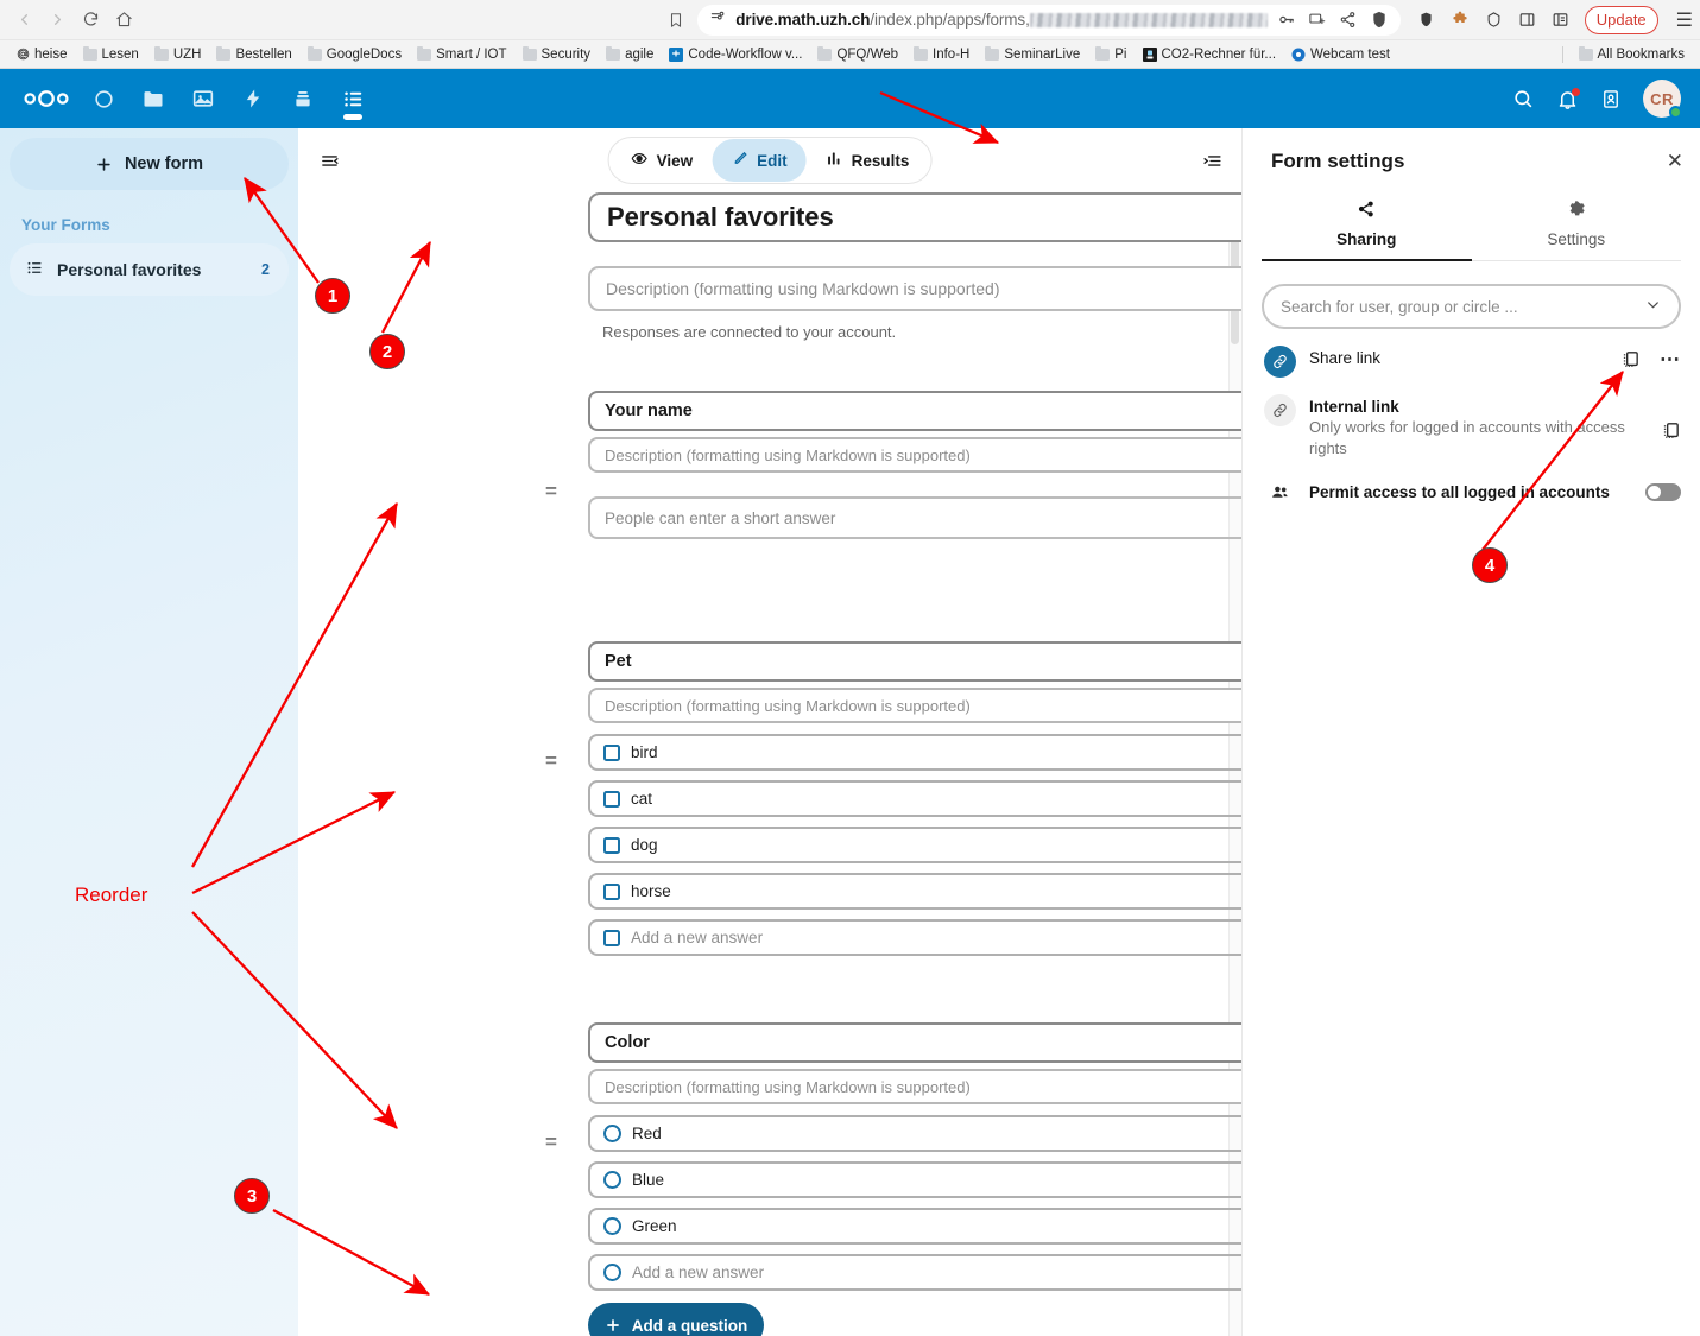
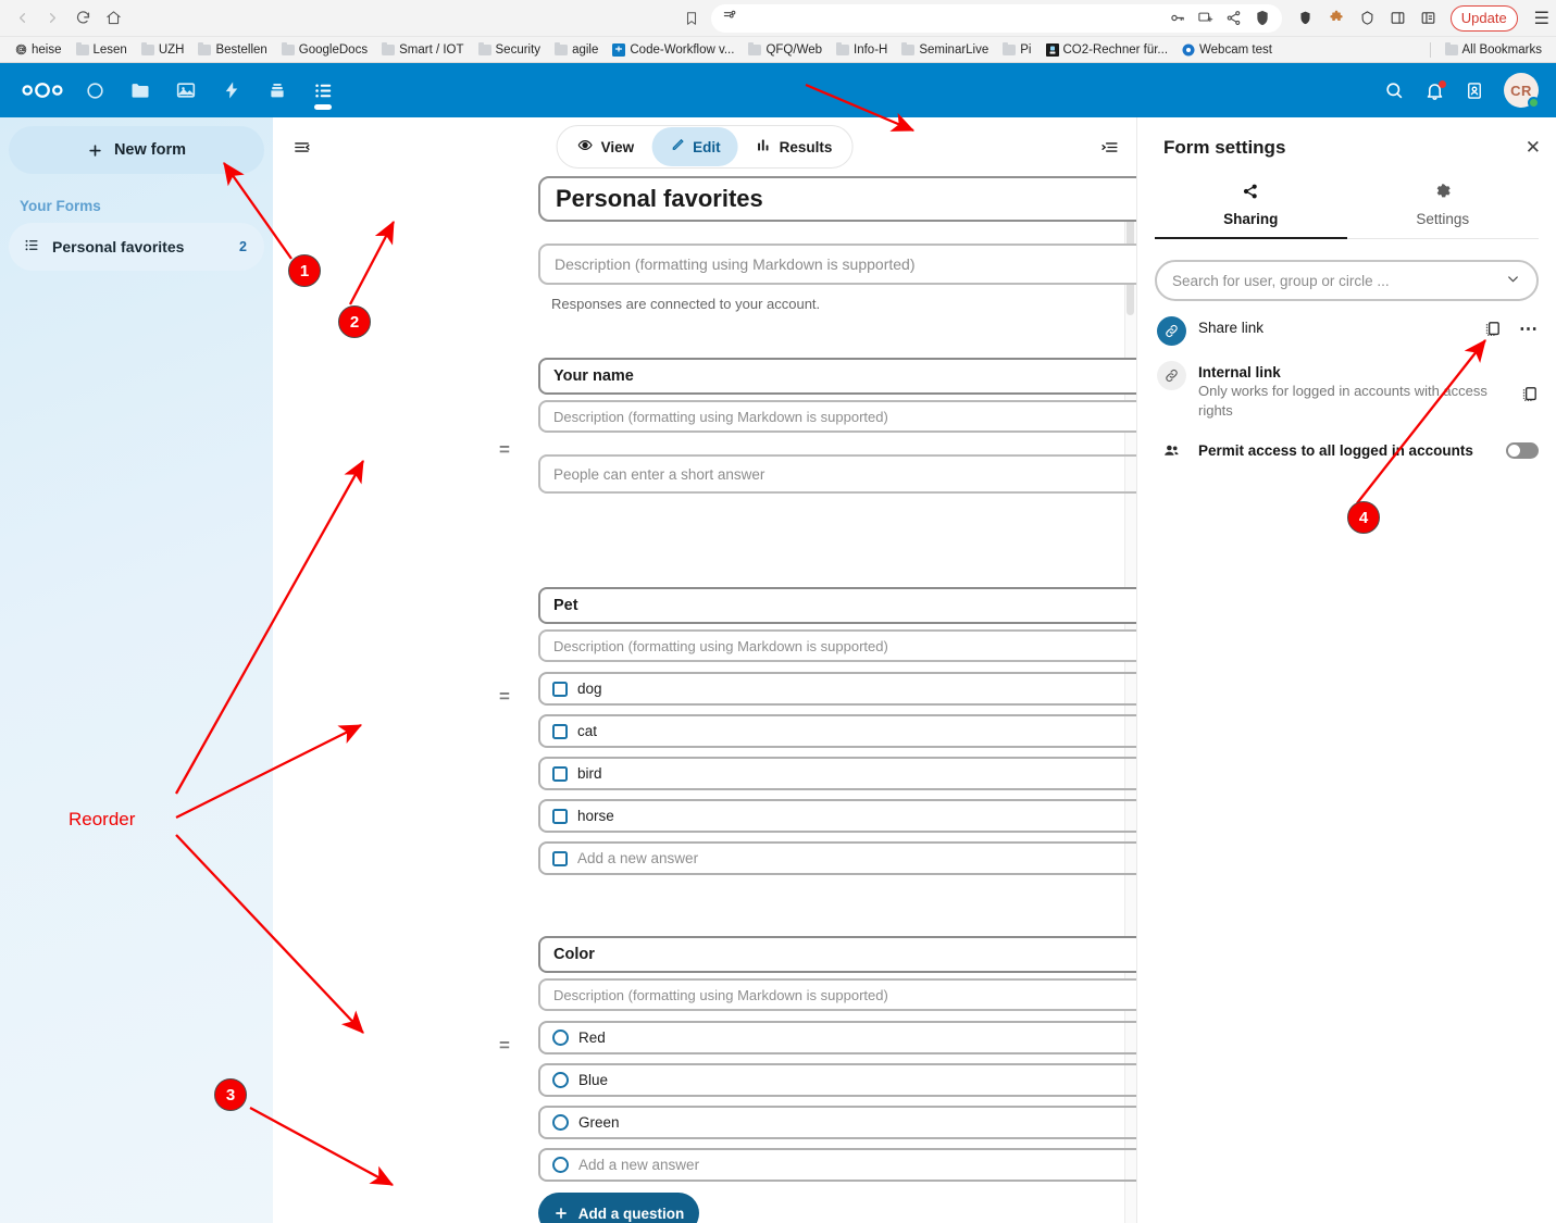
- drive.math.uzh.ch/index.php/apps/forms,
  Update
  ☰
  heise
  Lesen
  UZH
  Bestellen
  GoogleDocs
  Smart / IOT
  Security
  agile
  Code-Workflow v...
  QFQ/Web
  Info-H
  SeminarLive
  Pi
  CO2-Rechner für...
  Webcam test
  All Bookmarks
  CR
  New form
  Your Forms
  Personal favorites
  2
  View
  Edit
  Results
  Personal favorites
  Description (formatting using Markdown is supported)
  Responses are connected to your account.
  =
  Your name
  Description (formatting using Markdown is supported)
  People can enter a short answer
  =
  Pet
  Description (formatting using Markdown is supported)
- bird
+ dog
  cat
- dog
+ bird
  horse
  Add a new answer
  =
  Color
  Description (formatting using Markdown is supported)
  Red
  Blue
  Green
  Add a new answer
  Add a question
  Form settings
  ✕
  Sharing
  Settings
  Search for user, group or circle ...
  Share link
  ⋯
  Internal link
  Only works for logged in accounts with access rights
  Permit access to all logged i accounts
  1
  2
  3
  4
  Reorder
